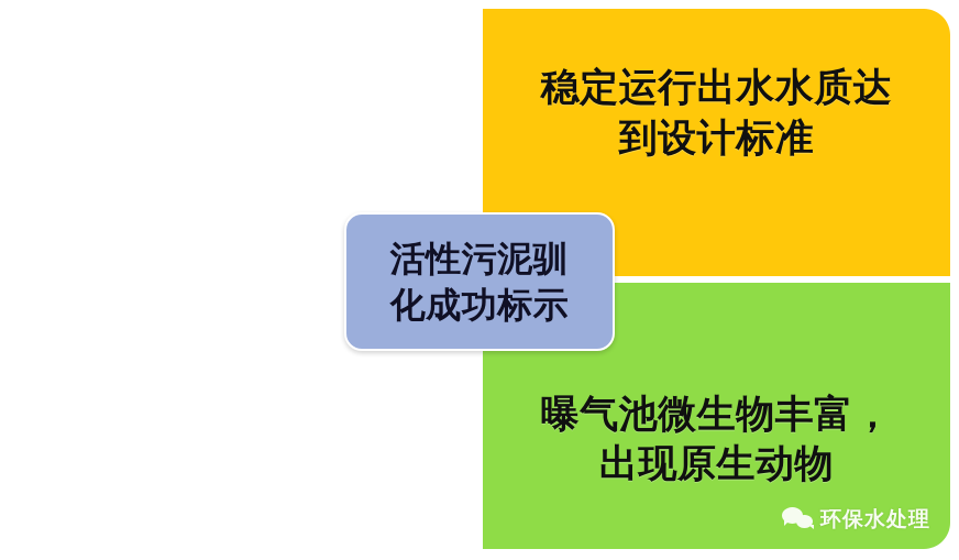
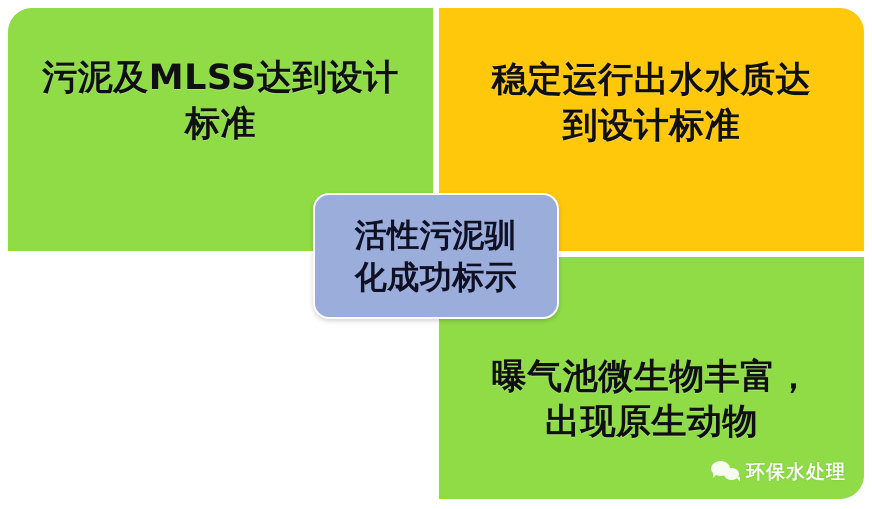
+ 污泥及MLSS达到设计
+ 标准
  稳定运行出水水质达
  到设计标准
  曝气池微生物丰富，
  出现原生动物
  活性污泥驯
  化成功标示
  环保水处理
